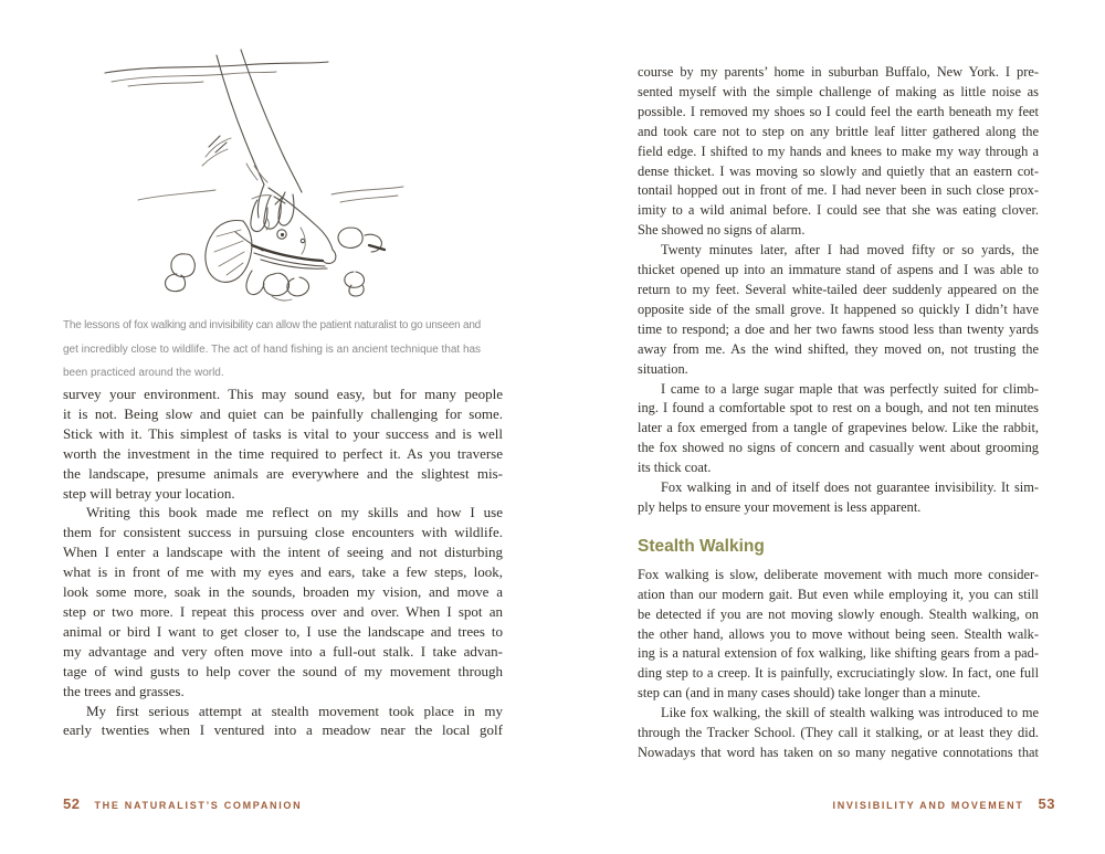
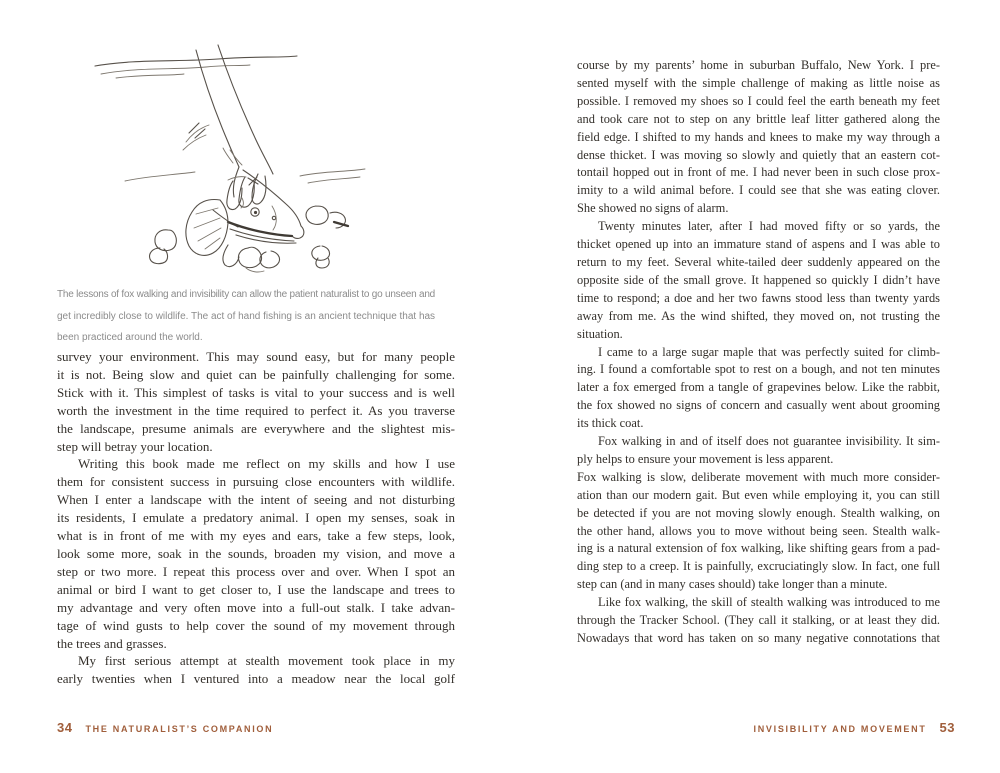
  The lessons of fox walking and invisibility can allow the patient naturalist to go unseen and
  get incredibly close to wildlife. The act of hand fishing is an ancient technique that has
  been practiced around the world.
  survey your environment. This may sound easy, but for many people
  it is not. Being slow and quiet can be painfully challenging for some.
  Stick with it. This simplest of tasks is vital to your success and is well
  worth the investment in the time required to perfect it. As you traverse
  the landscape, presume animals are everywhere and the slightest mis-
  step will betray your location.
  Writing this book made me reflect on my skills and how I use
  them for consistent success in pursuing close encounters with wildlife.
  When I enter a landscape with the intent of seeing and not disturbing
+ its residents, I emulate a predatory animal. I open my senses, soak in
  what is in front of me with my eyes and ears, take a few steps, look,
  look some more, soak in the sounds, broaden my vision, and move a
  step or two more. I repeat this process over and over. When I spot an
  animal or bird I want to get closer to, I use the landscape and trees to
  my advantage and very often move into a full-out stalk. I take advan-
  tage of wind gusts to help cover the sound of my movement through
  the trees and grasses.
  My first serious attempt at stealth movement took place in my
  early twenties when I ventured into a meadow near the local golf
  course by my parents’ home in suburban Buffalo, New York. I pre-
  sented myself with the simple challenge of making as little noise as
  possible. I removed my shoes so I could feel the earth beneath my feet
  and took care not to step on any brittle leaf litter gathered along the
  field edge. I shifted to my hands and knees to make my way through a
  dense thicket. I was moving so slowly and quietly that an eastern cot-
  tontail hopped out in front of me. I had never been in such close prox-
  imity to a wild animal before. I could see that she was eating clover.
  She showed no signs of alarm.
  Twenty minutes later, after I had moved fifty or so yards, the
  thicket opened up into an immature stand of aspens and I was able to
  return to my feet. Several white-tailed deer suddenly appeared on the
  opposite side of the small grove. It happened so quickly I didn’t have
  time to respond; a doe and her two fawns stood less than twenty yards
  away from me. As the wind shifted, they moved on, not trusting the
  situation.
  I came to a large sugar maple that was perfectly suited for climb-
  ing. I found a comfortable spot to rest on a bough, and not ten minutes
  later a fox emerged from a tangle of grapevines below. Like the rabbit,
  the fox showed no signs of concern and casually went about grooming
  its thick coat.
  Fox walking in and of itself does not guarantee invisibility. It sim-
  ply helps to ensure your movement is less apparent.
- Stealth Walking
  Fox walking is slow, deliberate movement with much more consider-
  ation than our modern gait. But even while employing it, you can still
  be detected if you are not moving slowly enough. Stealth walking, on
  the other hand, allows you to move without being seen. Stealth walk-
  ing is a natural extension of fox walking, like shifting gears from a pad-
  ding step to a creep. It is painfully, excruciatingly slow. In fact, one full
  step can (and in many cases should) take longer than a minute.
  Like fox walking, the skill of stealth walking was introduced to me
  through the Tracker School. (They call it stalking, or at least they did.
  Nowadays that word has taken on so many negative connotations that
- 52
+ 34
  THE NATURALIST’S COMPANION
  INVISIBILITY AND MOVEMENT
  53
